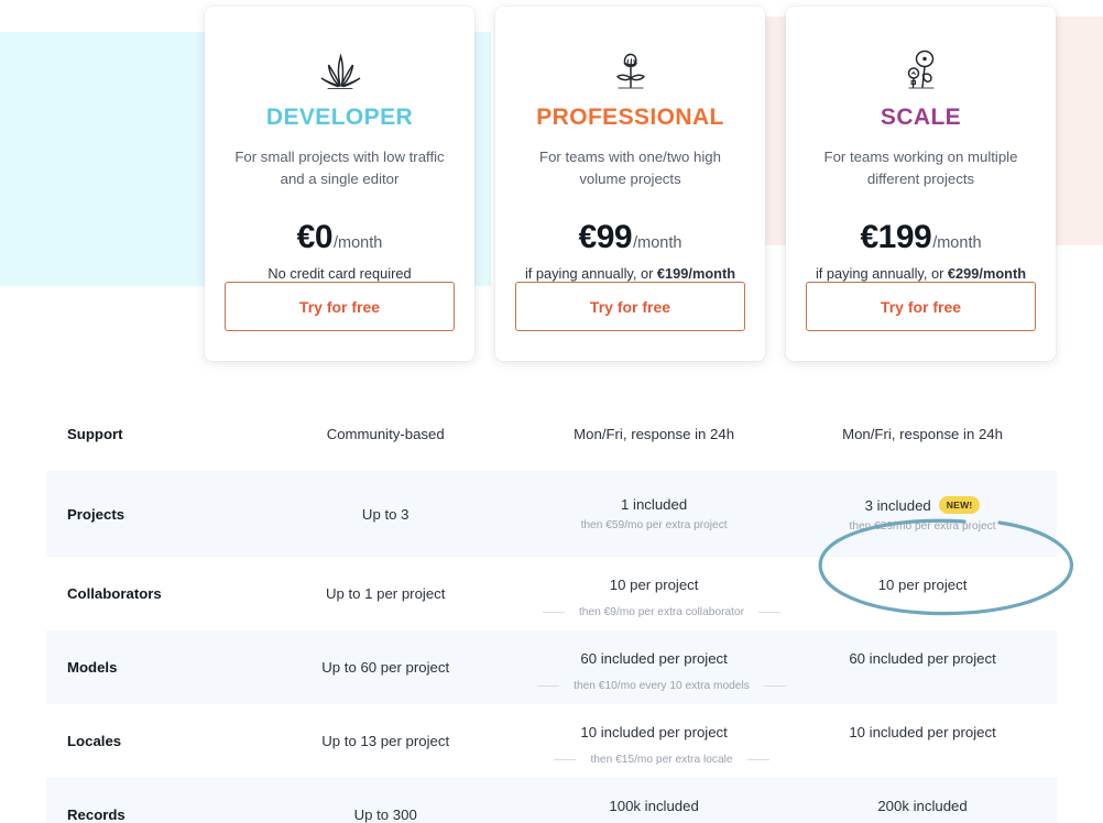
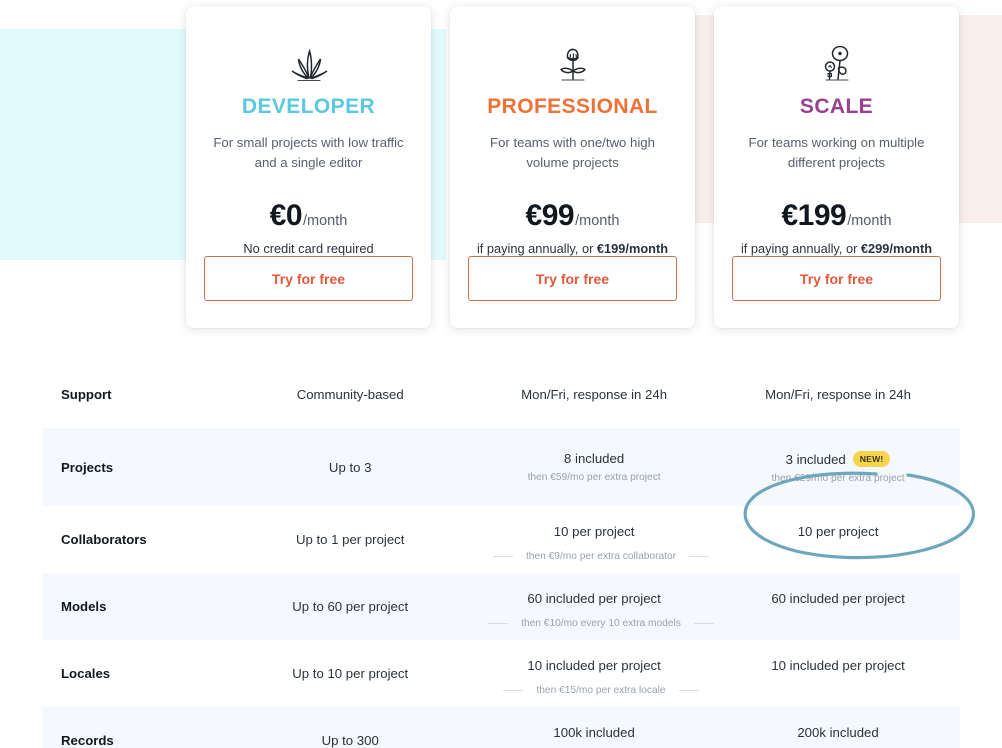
  DEVELOPER
  For small projects with low traffic and a single editor
  €0
  /month
  No credit card required
  Try for free
  PROFESSIONAL
  For teams with one/two high volume projects
  €99
  /month
  if paying annually, or €199/month
  Try for free
  SCALE
  For teams working on multiple different projects
  €199
  /month
  if paying annually, or €299/month
  Try for free
  Support
  Community-based
  Mon/Fri, response in 24h
  Mon/Fri, response in 24h
  Projects
  Up to 3
- 1 included
+ 8 included
  then €59/mo per extra project
  3 included NEW!
  then/mo per extra project
  Collaborators
  Up to 1 per project
  10 per project
  10 per project
  then €9/mo per extra collaborator
  Models
  Up to 60 per project
  60 included per project
  60 included per project
  then €10/mo every 10 extra models
  Locales
- Up to 13 per project
+ Up to 10 per project
  10 included per project
  10 included per project
  then €15/mo per extra locale
  Records
  Up to 300
  100k included
  200k included
